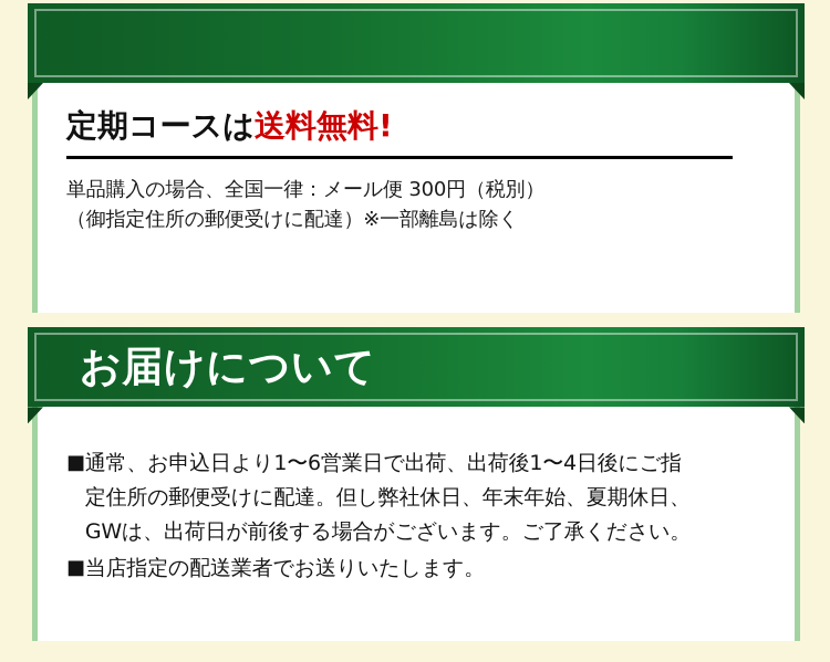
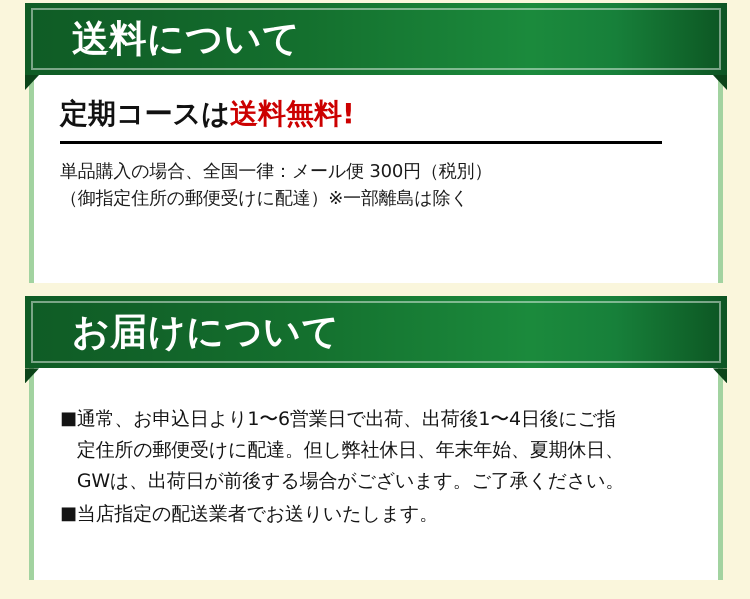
+ 送料について
  定期コースは送料無料!
  単品購入の場合、全国一律：メール便 300円（税別）
  （御指定住所の郵便受けに配達）※一部離島は除く
  お届けについて
  ■
  通常、お申込日より1〜6営業日で出荷、出荷後1〜4日後にご指
  定住所の郵便受けに配達。但し弊社休日、年末年始、夏期休日、
  GWは、出荷日が前後する場合がございます。ご了承ください。
  ■
  当店指定の配送業者でお送りいたします。
